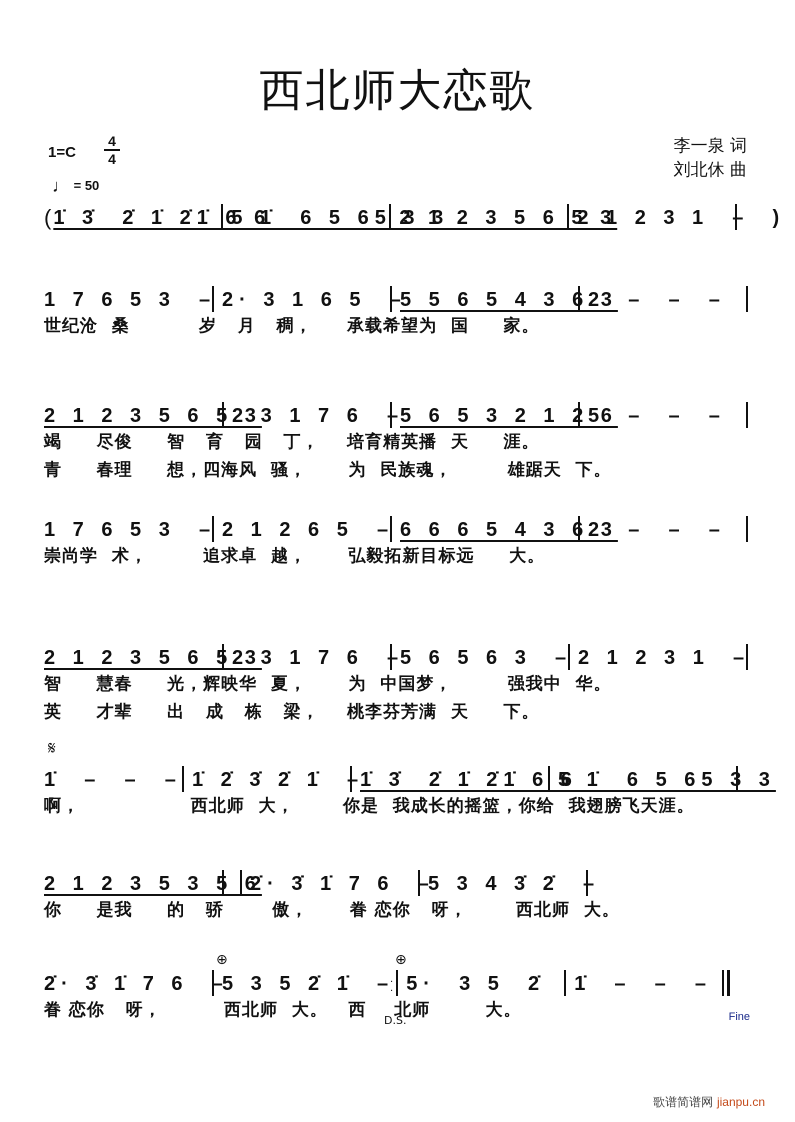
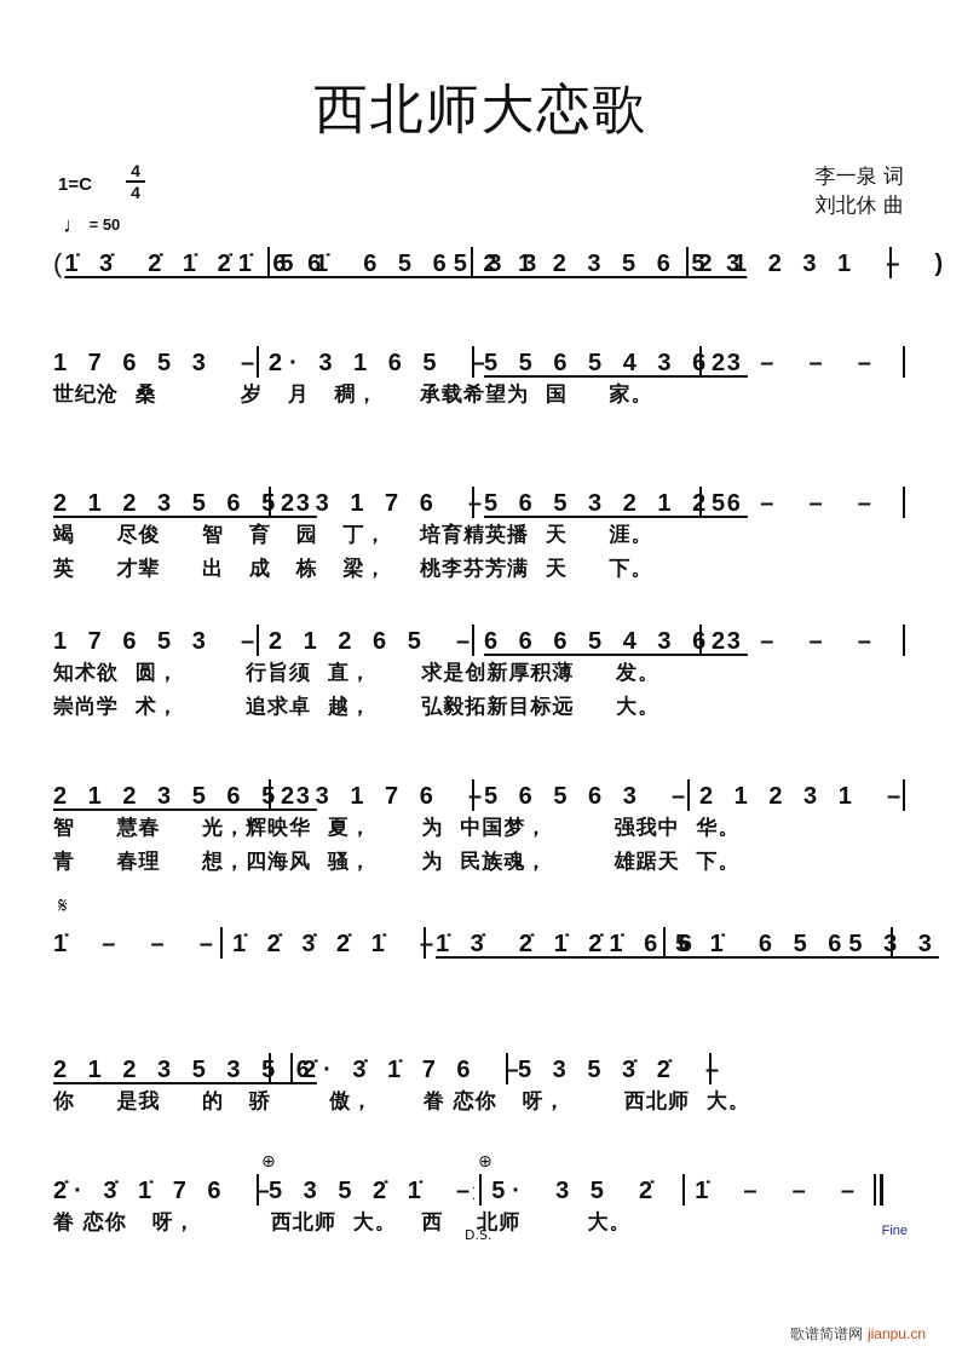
  西北师大恋歌
  1=C
  4
  4
  ♩ = 50
  李一泉 词
  刘北休 曲
  (
  1̇ 3̇ 2̇ 1̇ 2̇1̇
  5 1̇ 6 5 65
  2 1 2 3 5 6
  2 1 2 3 1 – )
  1 7 6 5 3 –
  2· 3 1 6 5 –
  5 5 6 5 4 3 6
  2 – – –
  世纪沧 桑 岁 月 稠， 承载希望为 国 家。
  2 1 2 3 5 6 5
  2 3 1 7 6 –
  5 6 5 3 2 1 2
  5 – – –
  竭 尽俊 智 育 园 丁， 培育精英播 天 涯。
- 青 春理 想，四海风 骚， 为 民族魂， 雄踞天 下。
+ 英 才辈 出 成 栋 梁， 桃李芬芳满 天 下。
  1 7 6 5 3 –
  2 1 2 6 5 –
  6 6 6 5 4 3 6
  2 – – –
+ 知术欲 圆， 行旨须 直， 求是创新厚积薄 发。
  崇尚学 术， 追求卓 越， 弘毅拓新目标远 大。
  2 1 2 3 5 6 5
  2 3 1 7 6 –
  5 6 5 6 3 –
  2 1 2 3 1 –
  智 慧春 光，辉映华 夏， 为 中国梦， 强我中 华。
- 英 才辈 出 成 栋 梁， 桃李芬芳满 天 下。
+ 青 春理 想，四海风 骚， 为 民族魂， 雄踞天 下。
  𝄋
  1̇ – – –
  1̇ 2̇ 3̇ 2̇ 1̇ –
  1̇ 3̇ 2̇ 1̇ 2̇1̇ 6
  5 1̇ 6 5 65 3 3
- 啊， 西北师 大， 你是 我成长的摇篮，你给 我翅膀飞天涯。
  2 1 2 3 5 3 5
  2̇· 3̇ 1̇ 7 6 –
- 5 3 4 3̇ 2̇ –
+ 5 3 5 3̇ 2̇ –
  你 是我 的 骄 傲， 眷 恋你 呀， 西北师 大。
  ⊕
  ⊕
  2̇· 3̇ 1̇ 7 6 –
  5 3 5 2̇ 1̇ –
  ·
  ·
  5· 3 5 2̇
  1̇ – – –
  眷 恋你 呀， 西北师 大。 西 北师 大。
  D.S.
  Fine
  歌谱简谱网 jianpu.cn
